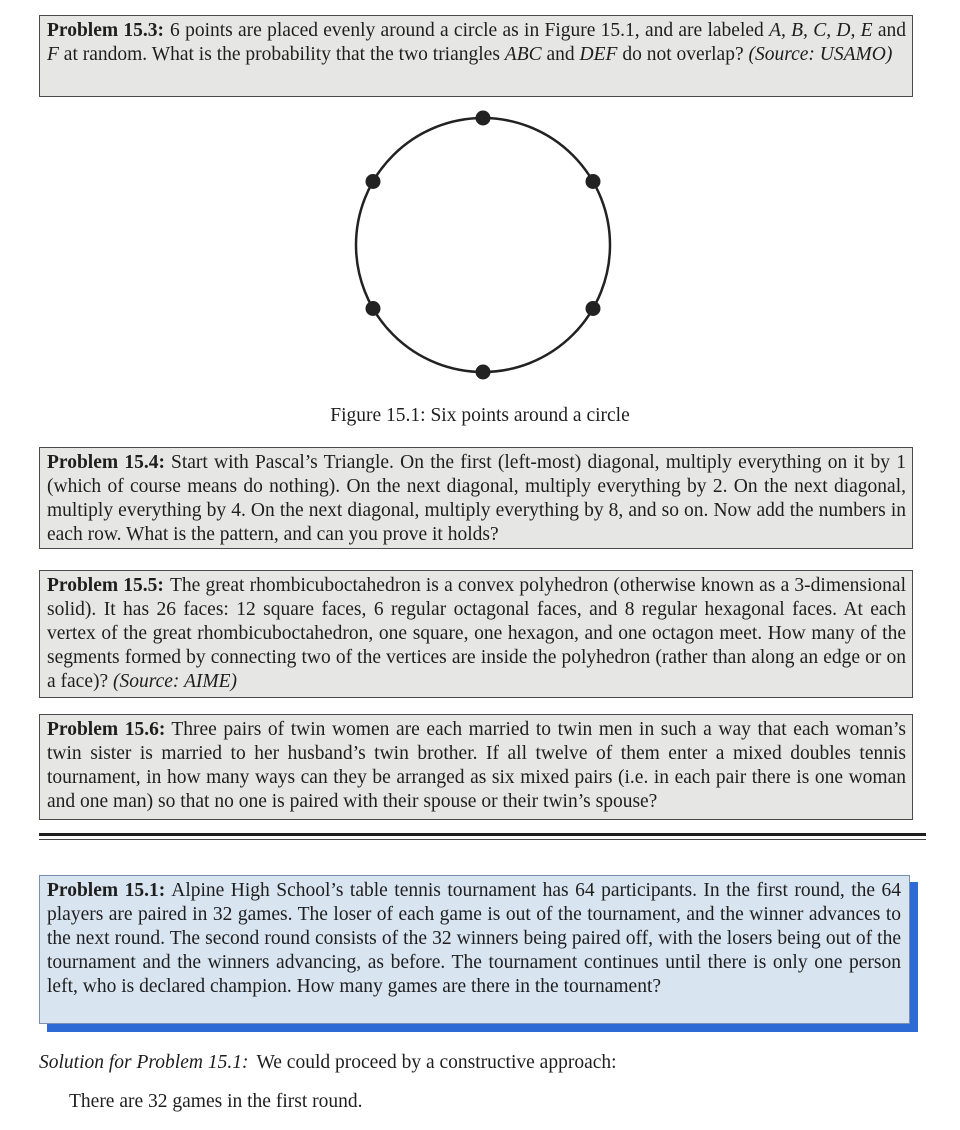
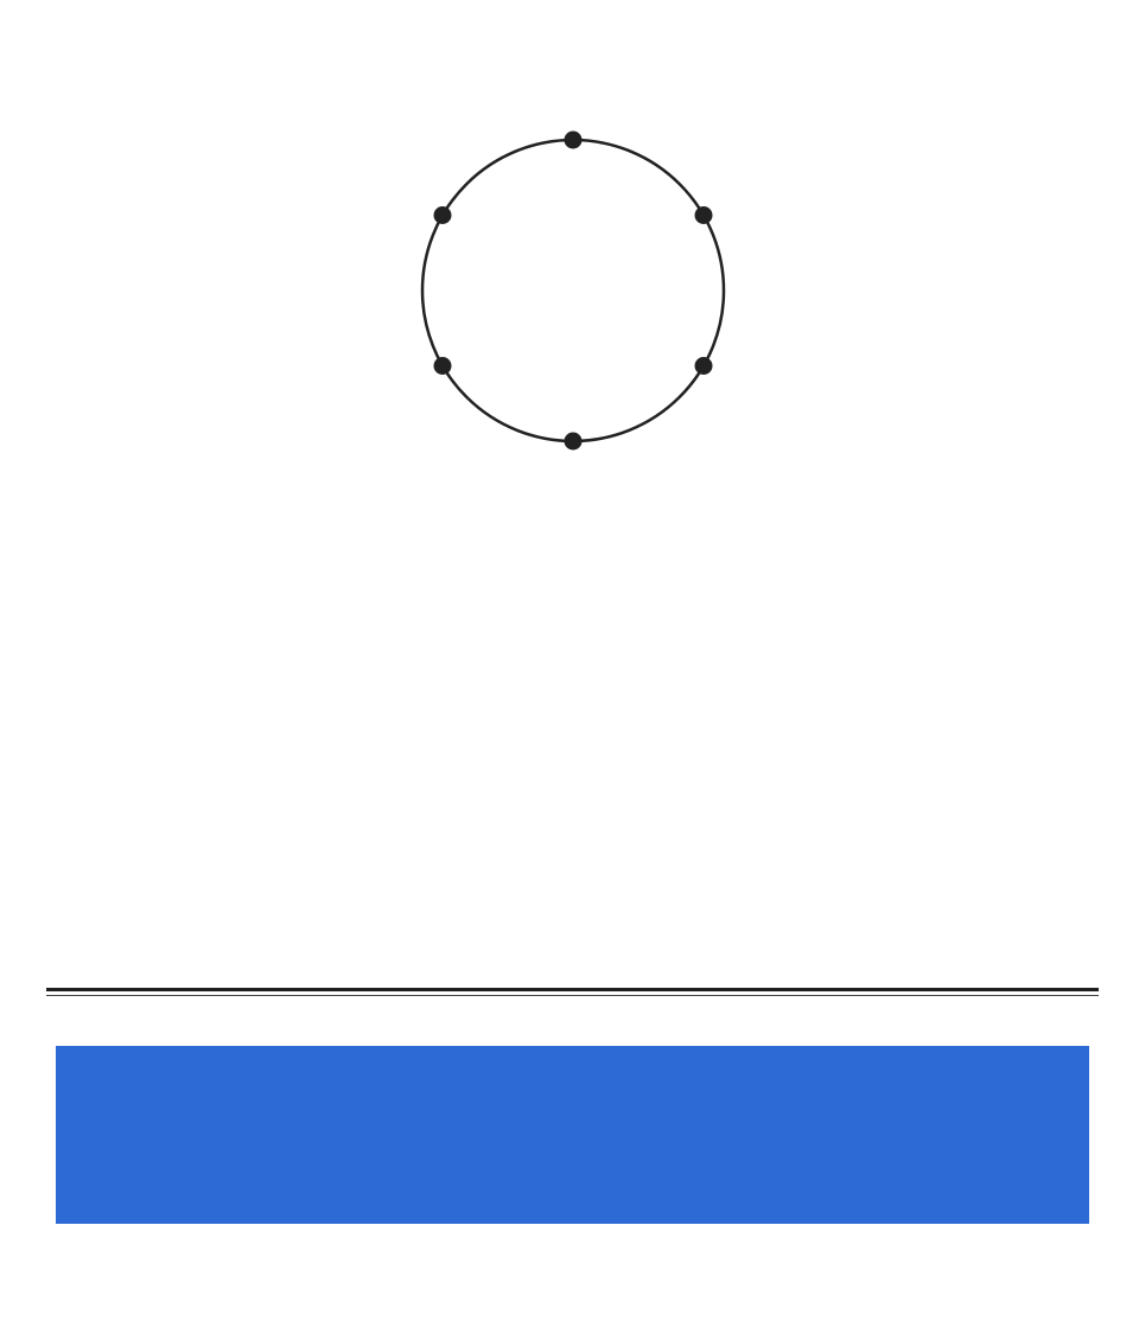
- Problem 15.3: 6 points are placed evenly around a circle as in Figure 15.1, and are labeled A, B, C, D, E and F at random. What is the probability that the two triangles ABC and DEF do not overlap? (Source: USAMO)
- Figure 15.1: Six points around a circle
- Problem 15.4: Start with Pascal’s Triangle. On the first (left-most) diagonal, multiply everything on it by 1 (which of course means do nothing). On the next diagonal, multiply everything by 2. On the next diagonal, multiply everything by 4. On the next diagonal, multiply everything by 8, and so on. Now add the numbers in each row. What is the pattern, and can you prove it holds?
- Problem 15.5: The great rhombicuboctahedron is a convex polyhedron (otherwise known as a 3-dimensional solid). It has 26 faces: 12 square faces, 6 regular octagonal faces, and 8 regular hexagonal faces. At each vertex of the great rhombicuboctahedron, one square, one hexagon, and one octagon meet. How many of the segments formed by connecting two of the vertices are inside the polyhedron (rather than along an edge or on a face)? (Source: AIME)
- Problem 15.6: Three pairs of twin women are each married to twin men in such a way that each woman’s twin sister is married to her husband’s twin brother. If all twelve of them enter a mixed doubles tennis tournament, in how many ways can they be arranged as six mixed pairs (i.e. in each pair there is one woman and one man) so that no one is paired with their spouse or their twin’s spouse?
- Problem 15.1: Alpine High School’s table tennis tournament has 64 participants. In the first round, the 64 players are paired in 32 games. The loser of each game is out of the tournament, and the winner advances to the next round. The second round consists of the 32 winners being paired off, with the losers being out of the tournament and the winners advancing, as before. The tournament continues until there is only one person left, who is declared champion. How many games are there in the tournament?
- Solution for Problem 15.1: We could proceed by a constructive approach:
- There are 32 games in the first round.
